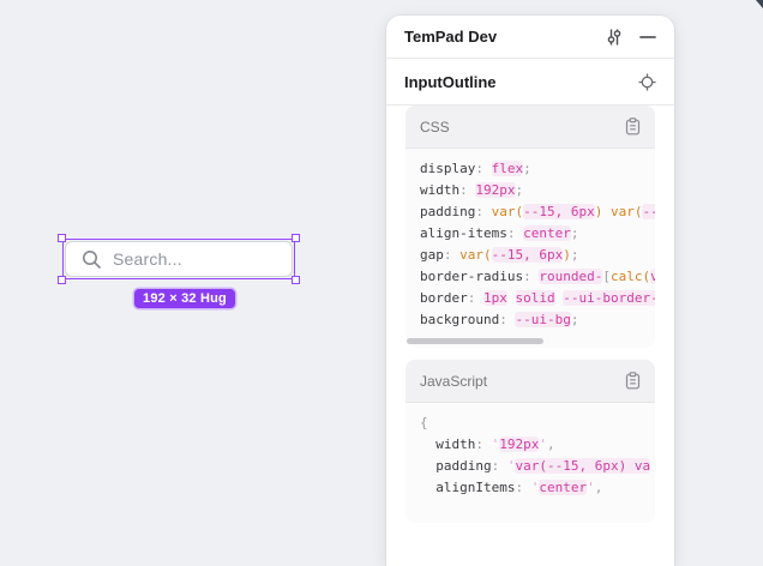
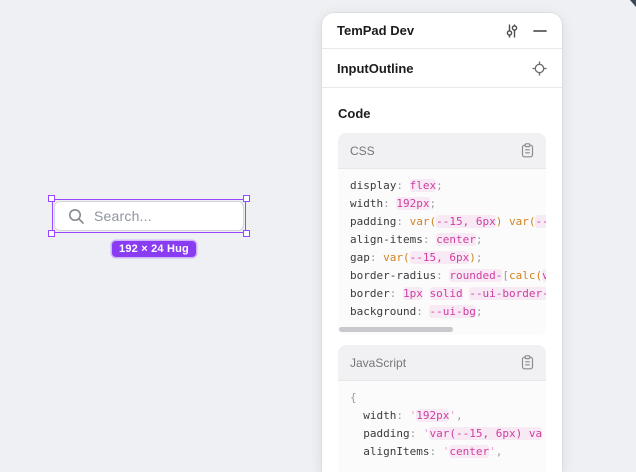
  Search...
- 192 × 32 Hug
+ 192 × 24 Hug
  TemPad Dev
  InputOutline
+ Code
  CSS
  display: flex;
  width: 192px;
  padding: var(--15, 6px) var(--
  align-items: center;
  gap: var(--15, 6px);
  border-radius: rounded-[calc(v
  border: 1px solid --ui-border-
  background: --ui-bg;
  JavaScript
  {
  width: '192px',
  padding: 'var(--15, 6px) va
  alignItems: 'center',
